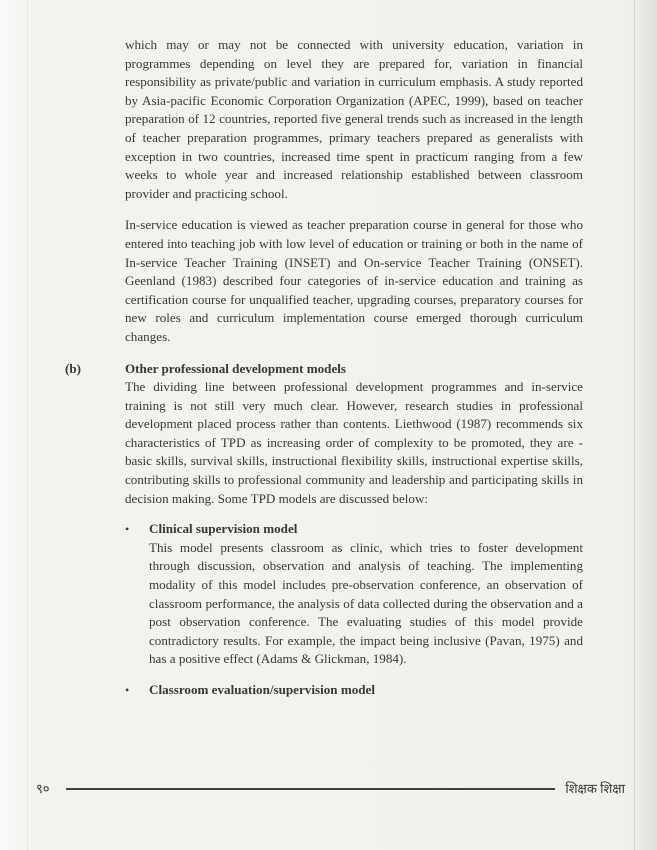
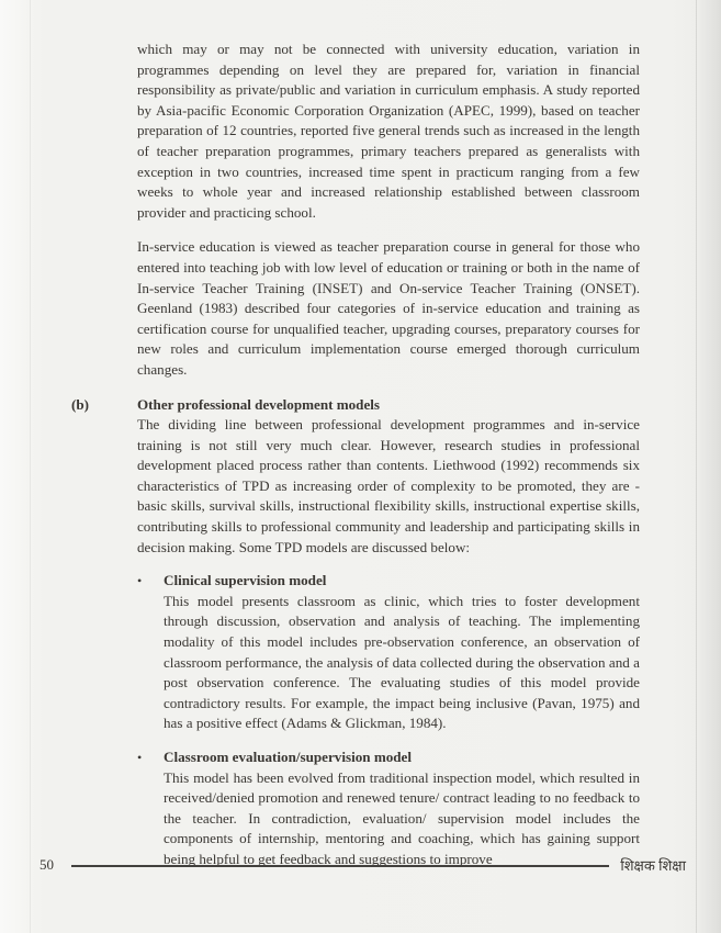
  which may or may not be connected with university education, variation in programmes depending on level they are prepared for, variation in financial responsibility as private/public and variation in curriculum emphasis. A study reported by Asia-pacific Economic Corporation Organization (APEC, 1999), based on teacher preparation of 12 countries, reported five general trends such as increased in the length of teacher preparation programmes, primary teachers prepared as generalists with exception in two countries, increased time spent in practicum ranging from a few weeks to whole year and increased relationship established between classroom provider and practicing school.
  In-service education is viewed as teacher preparation course in general for those who entered into teaching job with low level of education or training or both in the name of In-service Teacher Training (INSET) and On-service Teacher Training (ONSET). Geenland (1983) described four categories of in-service education and training as certification course for unqualified teacher, upgrading courses, preparatory courses for new roles and curriculum implementation course emerged thorough curriculum changes.
  (b)
  Other professional development models
- The dividing line between professional development programmes and in-service training is not still very much clear. However, research studies in professional development placed process rather than contents. Liethwood (1987) recommends six characteristics of TPD as increasing order of complexity to be promoted, they are - basic skills, survival skills, instructional flexibility skills, instructional expertise skills, contributing skills to professional community and leadership and participating skills in decision making. Some TPD models are discussed below:
+ The dividing line between professional development programmes and in-service training is not still very much clear. However, research studies in professional development placed process rather than contents. Liethwood (1992) recommends six characteristics of TPD as increasing order of complexity to be promoted, they are - basic skills, survival skills, instructional flexibility skills, instructional expertise skills, contributing skills to professional community and leadership and participating skills in decision making. Some TPD models are discussed below:
  •
  Clinical supervision model
  This model presents classroom as clinic, which tries to foster development through discussion, observation and analysis of teaching. The implementing modality of this model includes pre-observation conference, an observation of classroom performance, the analysis of data collected during the observation and a post observation conference. The evaluating studies of this model provide contradictory results. For example, the impact being inclusive (Pavan, 1975) and has a positive effect (Adams & Glickman, 1984).
  •
  Classroom evaluation/supervision model
+ This model has been evolved from traditional inspection model, which resulted in received/denied promotion and renewed tenure/ contract leading to no feedback to the teacher. In contradiction, evaluation/ supervision model includes the components of internship, mentoring and coaching, which has gaining support being helpful to get feedback and suggestions to improve
- ९०
+ 50
  शिक्षक शिक्षा
